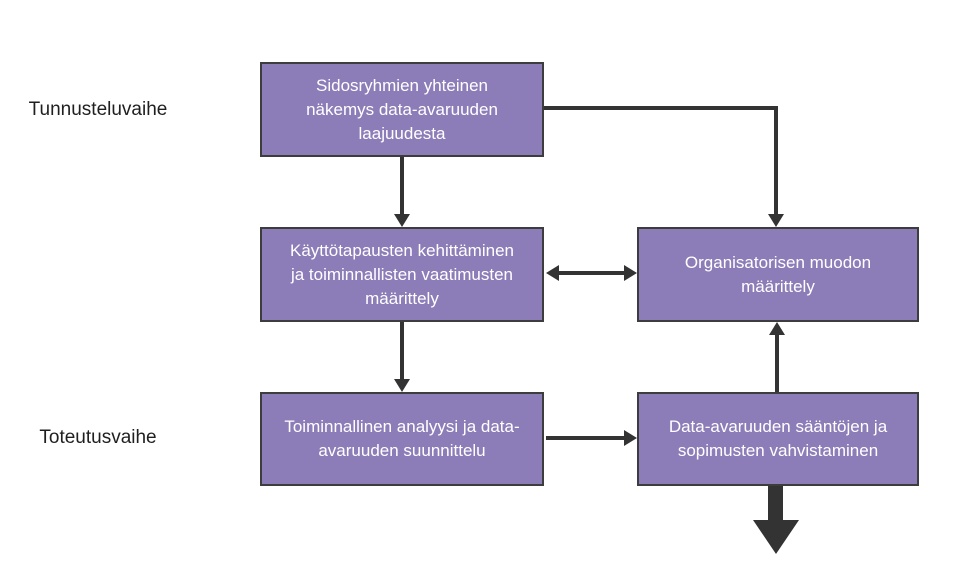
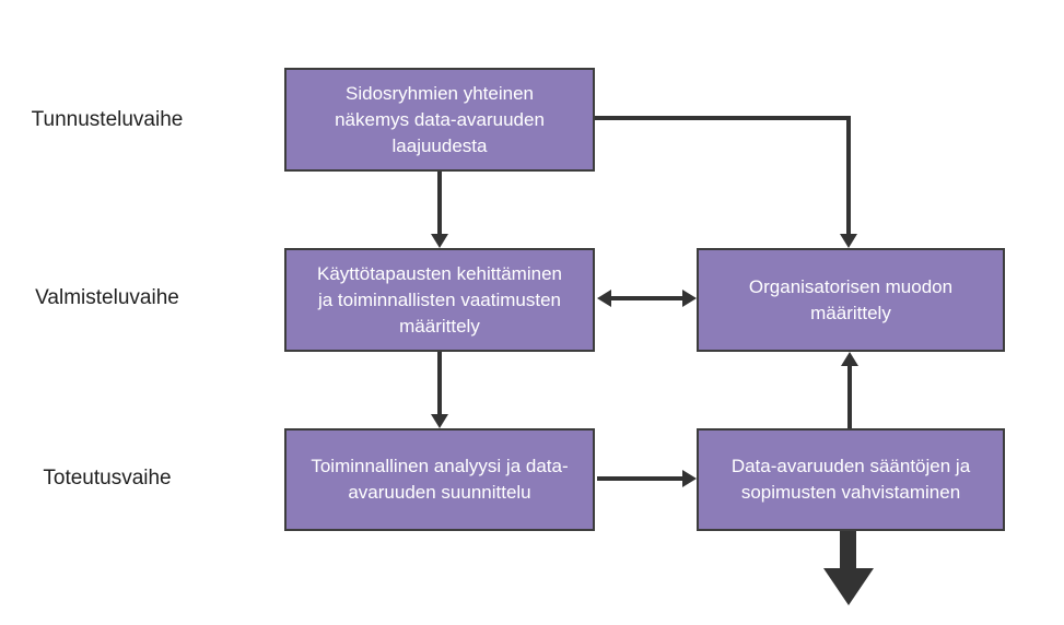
  Tunnusteluvaihe
+ Valmisteluvaihe
  Toteutusvaihe
  Sidosryhmien yhteinen
  näkemys data-avaruuden
  laajuudesta
  Käyttötapausten kehittäminen
  ja toiminnallisten vaatimusten
  määrittely
  Organisatorisen muodon
  määrittely
  Toiminnallinen analyysi ja data-
  avaruuden suunnittelu
  Data-avaruuden sääntöjen ja
  sopimusten vahvistaminen
